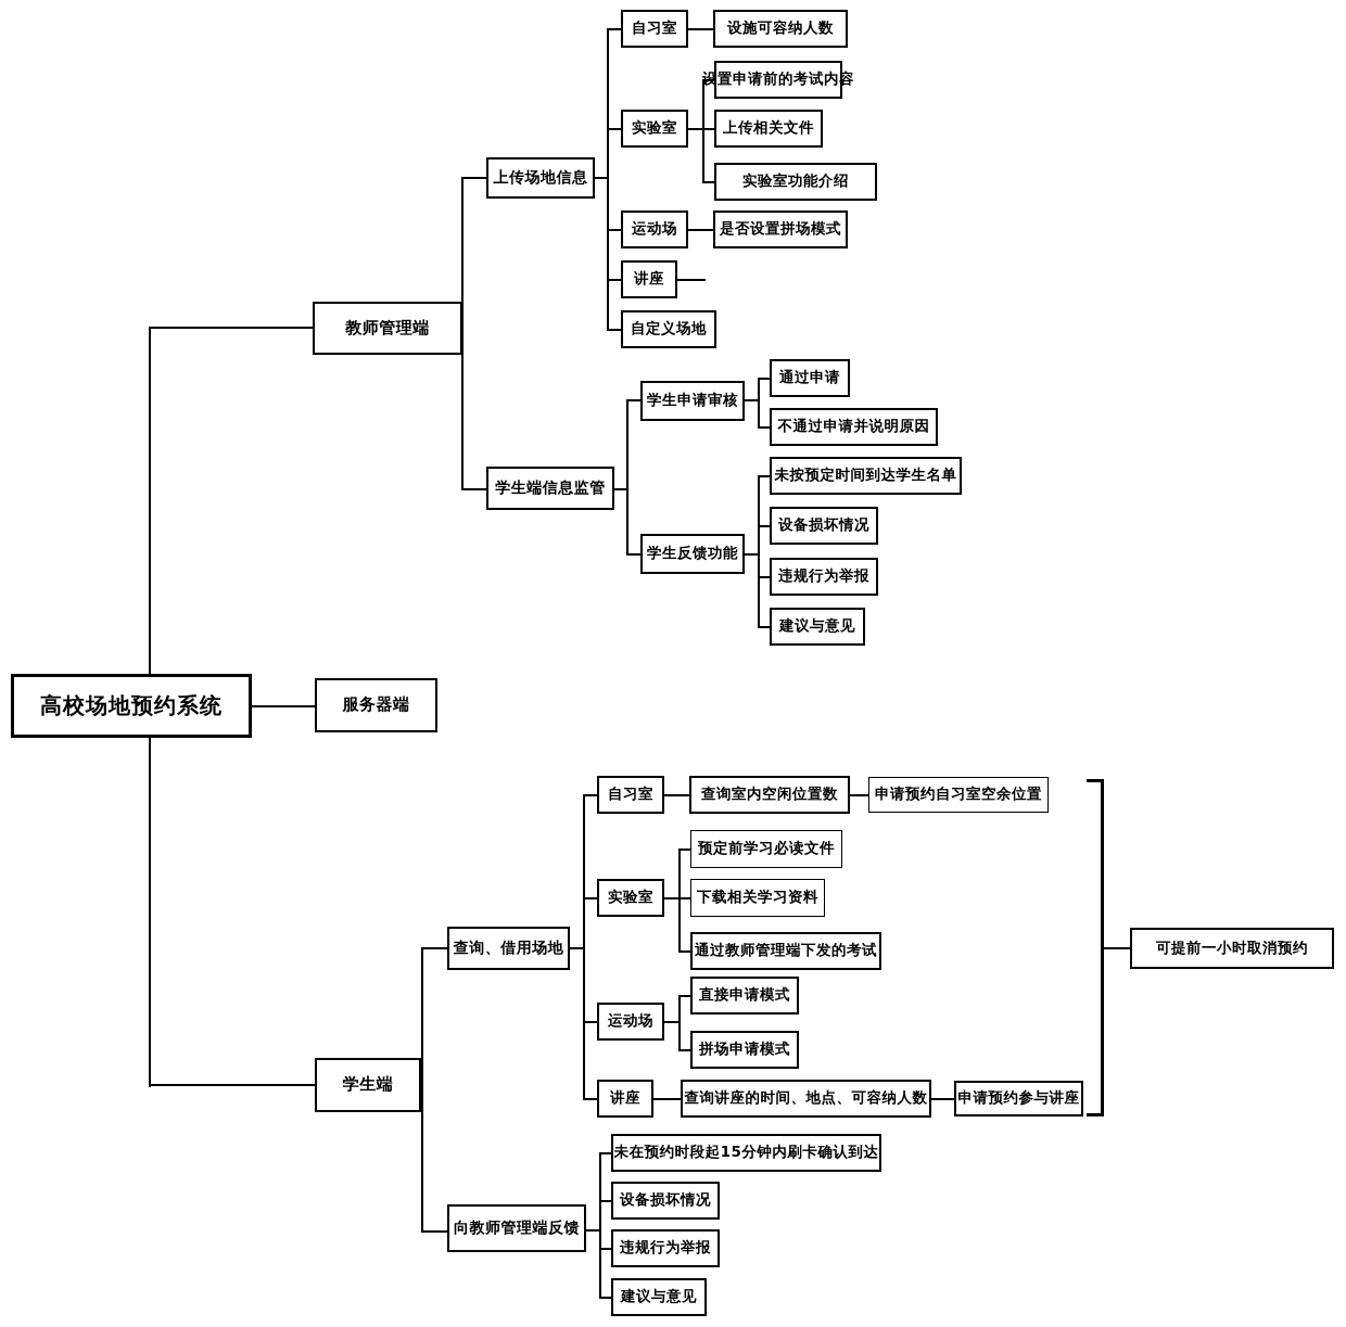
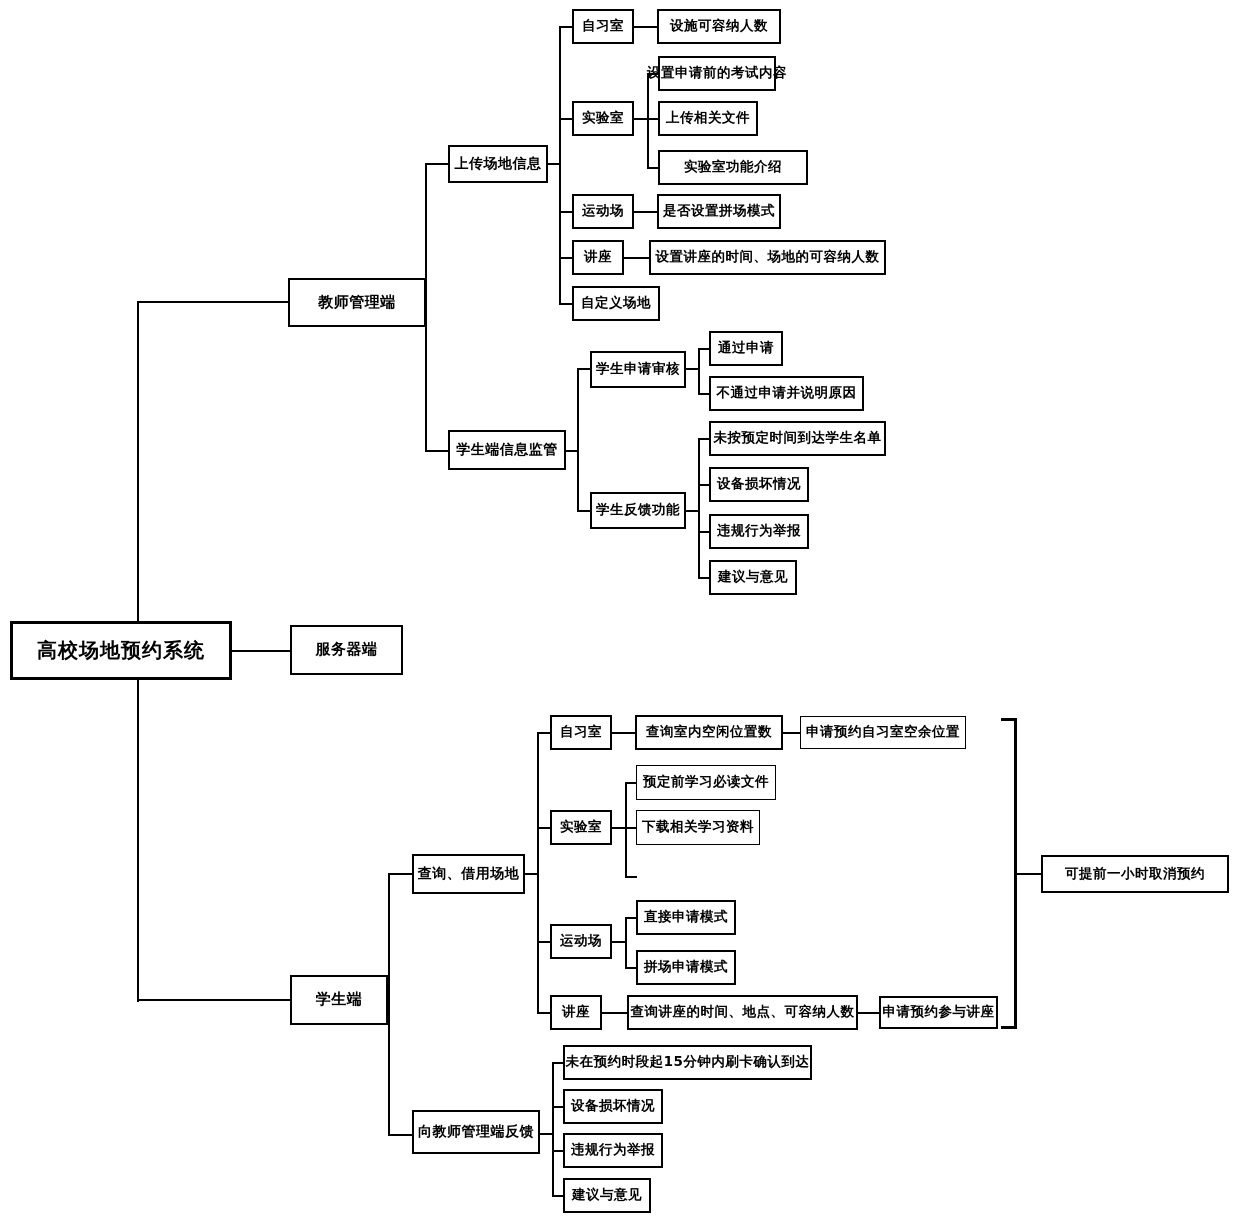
  高校场地预约系统
  服务器端
  教师管理端
  上传场地信息
  自习室
  设施可容纳人数
  实验室
  设置申请前的考试内容
  上传相关文件
  实验室功能介绍
  运动场
  是否设置拼场模式
  讲座
+ 设置讲座的时间、场地的可容纳人数
  自定义场地
  学生端信息监管
  学生申请审核
  通过申请
  不通过申请并说明原因
  学生反馈功能
  未按预定时间到达学生名单
  设备损坏情况
  违规行为举报
  建议与意见
  学生端
  查询、借用场地
  自习室
  查询室内空闲位置数
  申请预约自习室空余位置
  实验室
  预定前学习必读文件
  下载相关学习资料
- 通过教师管理端下发的考试
  运动场
  直接申请模式
  拼场申请模式
  讲座
  查询讲座的时间、地点、可容纳人数
  申请预约参与讲座
  可提前一小时取消预约
  向教师管理端反馈
  未在预约时段起15分钟内刷卡确认到达
  设备损坏情况
  违规行为举报
  建议与意见
